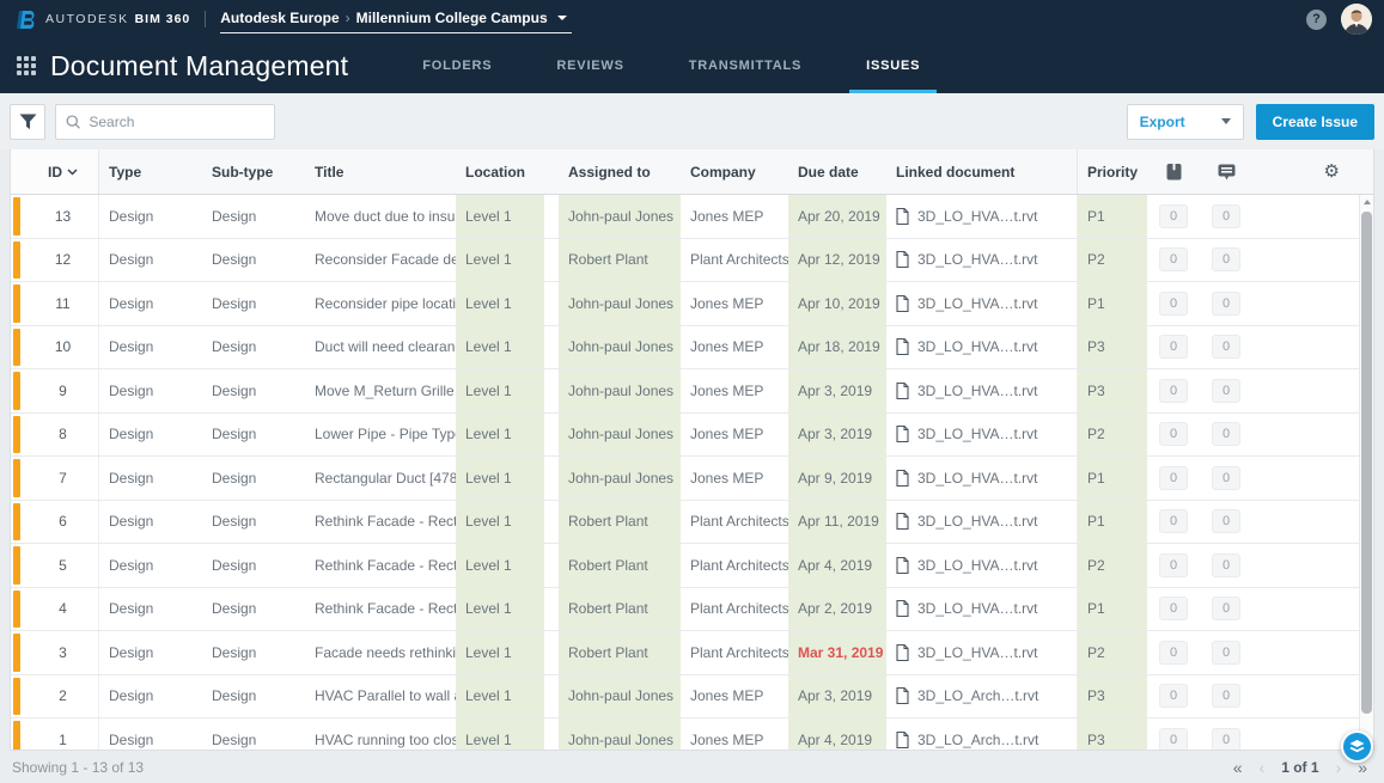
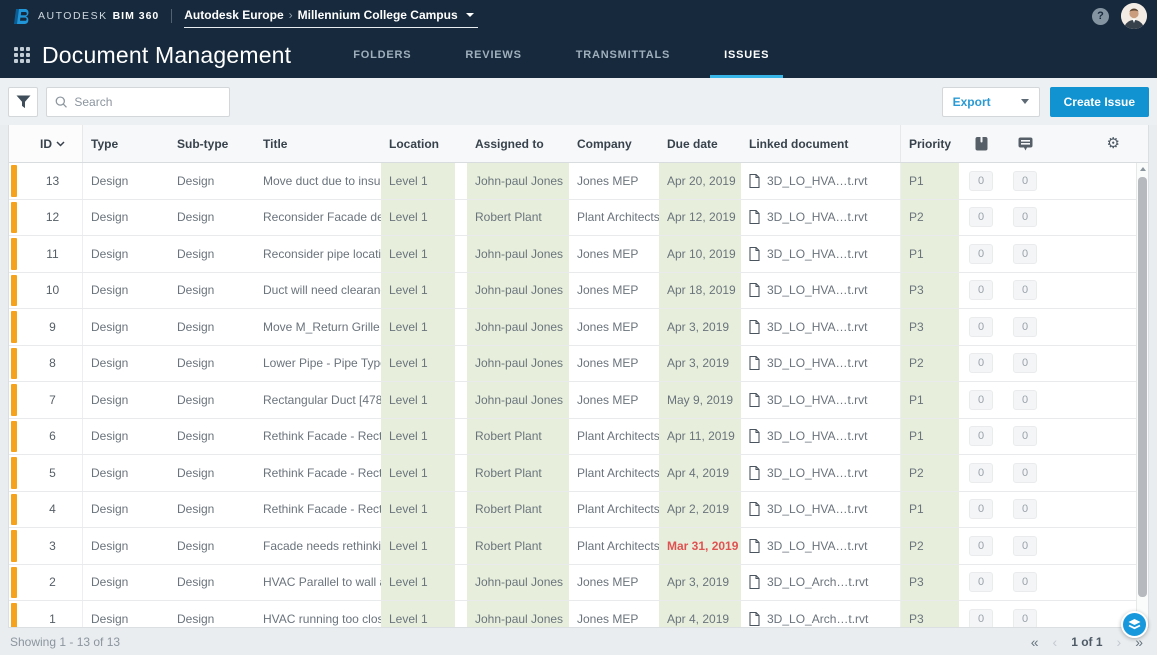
  AUTODESK
  BIM 360
  Autodesk Europe
  ›
  Millennium College Campus
  ?
  Document Management
  FOLDERS
  REVIEWS
  TRANSMITTALS
  ISSUES
  Search
  Export
  Create Issue
  ID
  Type
  Sub-type
  Title
  Location
  Assigned to
  Company
  Due date
  Linked document
  Priority
  ⚙
  13
  Design
  Design
  Move duct due to insu
  Level 1
  John-paul Jones
  Jones MEP
  Apr 20, 2019
  3D_LO_HVA…t.rvt
  P1
  0
  0
  12
  Design
  Design
  Reconsider Facade d
  Level 1
  Robert Plant
  Plant Architects
  Apr 12, 2019
  3D_LO_HVA…t.rvt
  P2
  0
  0
  11
  Design
  Design
  Reconsider pipe locati
  Level 1
  John-paul Jones
  Jones MEP
  Apr 10, 2019
  3D_LO_HVA…t.rvt
  P1
  0
  0
  10
  Design
  Design
  Duct will need clearan
  Level 1
  John-paul Jones
  Jones MEP
  Apr 18, 2019
  3D_LO_HVA…t.rvt
  P3
  0
  0
  9
  Design
  Design
  Move M_Return Grille
  Level 1
  John-paul Jones
  Jones MEP
  Apr 3, 2019
  3D_LO_HVA…t.rvt
  P3
  0
  0
  8
  Design
  Design
  Lower Pipe - Pipe Typ
  Level 1
  John-paul Jones
  Jones MEP
  Apr 3, 2019
  3D_LO_HVA…t.rvt
  P2
  0
  0
  7
  Design
  Design
  Rectangular Duct [478
  Level 1
  John-paul Jones
  Jones MEP
- Apr 9, 2019
+ May 9, 2019
  3D_LO_HVA…t.rvt
  P1
  0
  0
  6
  Design
  Design
  Rethink Facade - Rec
  Level 1
  Robert Plant
  Plant Architects
  Apr 11, 2019
  3D_LO_HVA…t.rvt
  P1
  0
  0
  5
  Design
  Design
  Rethink Facade - Rec
  Level 1
  Robert Plant
  Plant Architects
  Apr 4, 2019
  3D_LO_HVA…t.rvt
  P2
  0
  0
  4
  Design
  Design
  Rethink Facade - Rec
  Level 1
  Robert Plant
  Plant Architects
  Apr 2, 2019
  3D_LO_HVA…t.rvt
  P1
  0
  0
  3
  Design
  Design
  Facade needs rethinki
  Level 1
  Robert Plant
  Plant Architects
  Mar 31, 2019
  3D_LO_HVA…t.rvt
  P2
  0
  0
  2
  Design
  Design
  HVAC Parallel to wall
  Level 1
  John-paul Jones
  Jones MEP
  Apr 3, 2019
  3D_LO_Arch…t.rvt
  P3
  0
  0
  1
  Design
  Design
  HVAC running too clo
  Level 1
  John-paul Jones
  Jones MEP
  Apr 4, 2019
  3D_LO_Arch…t.rvt
  P3
  0
  0
  Showing 1 - 13 of 13
  «
  ‹
  1 of 1
  ›
  »
